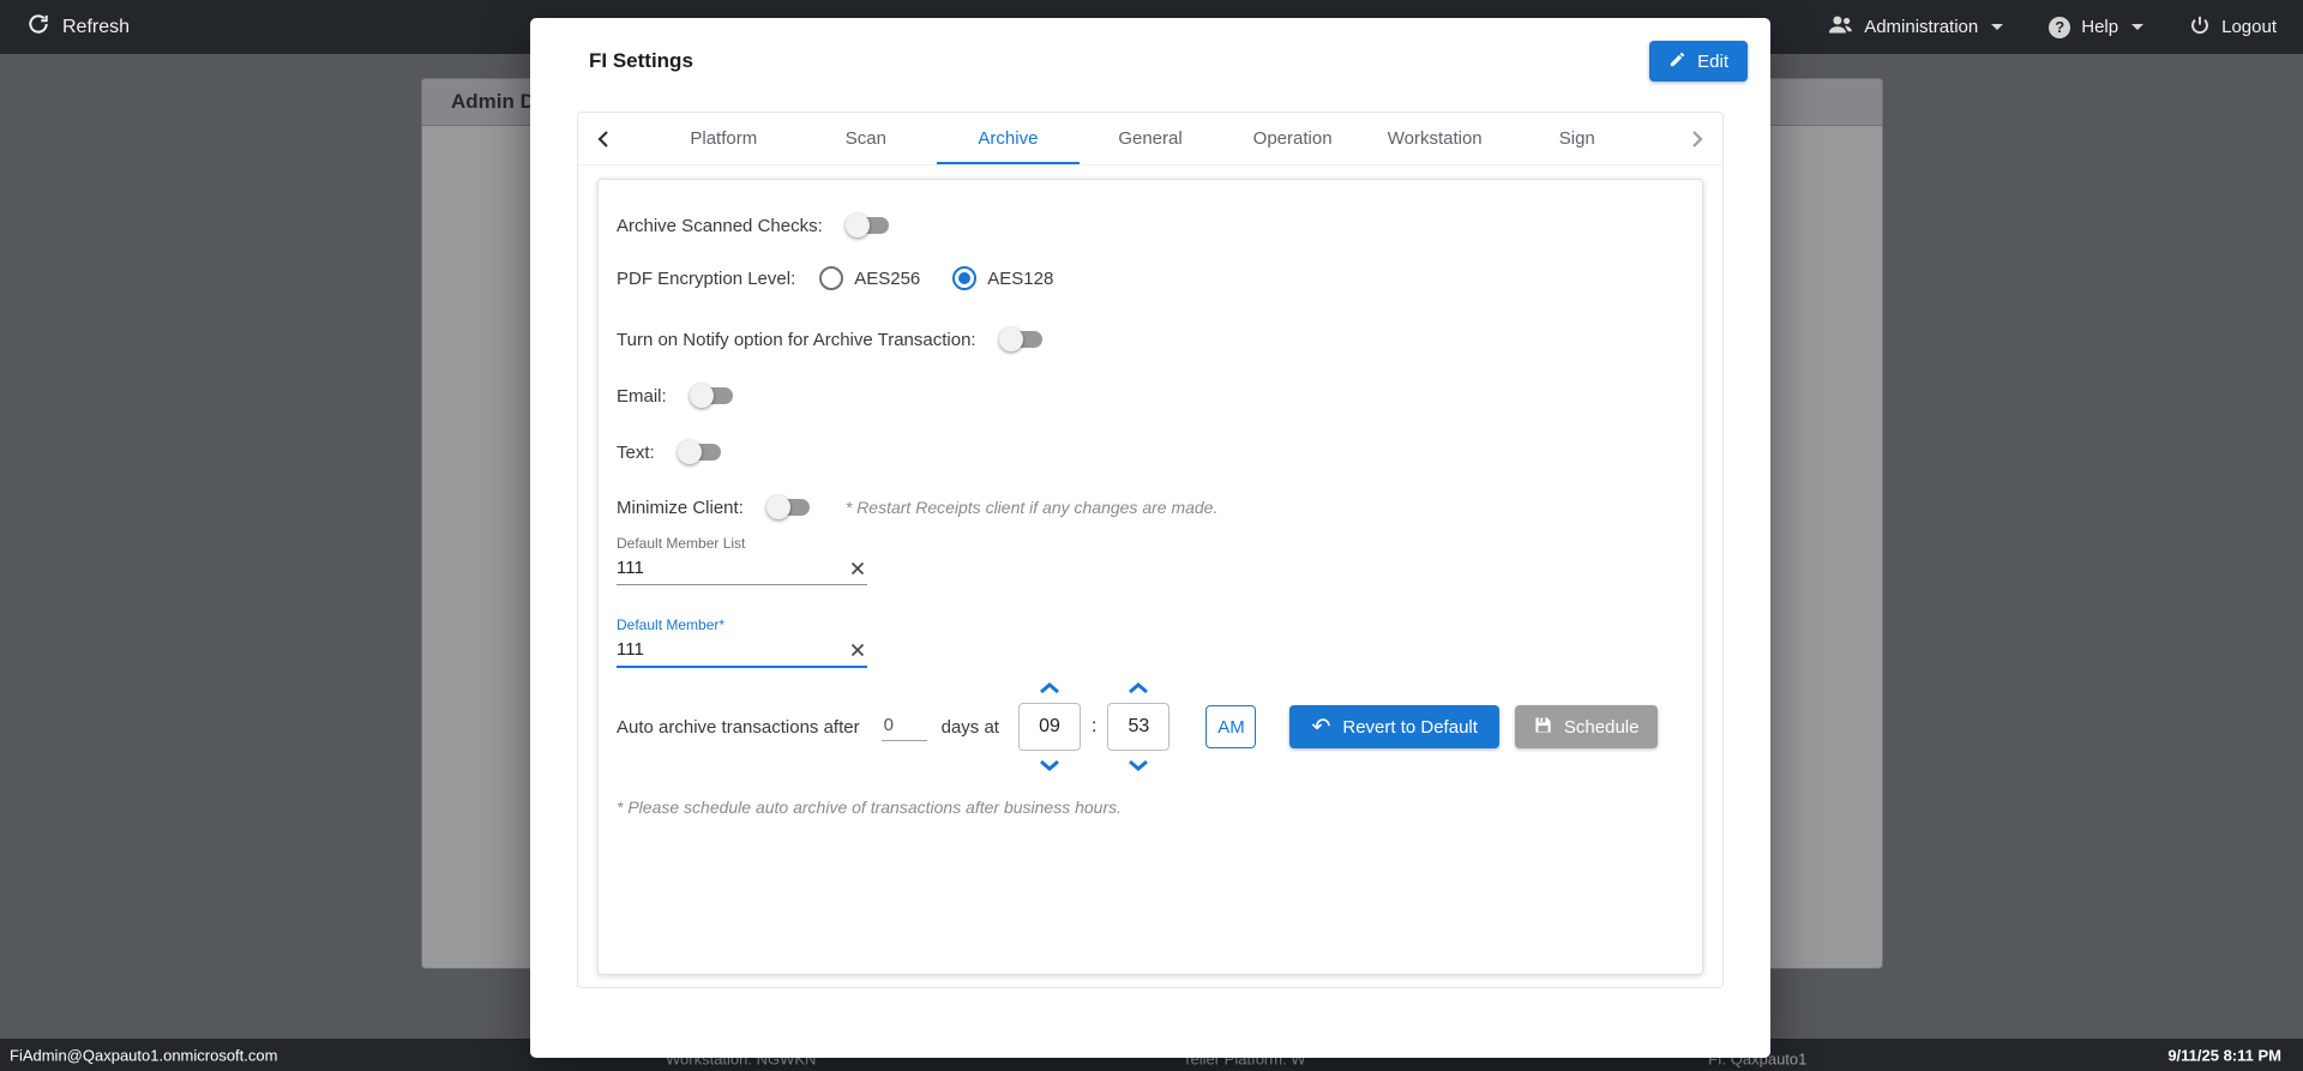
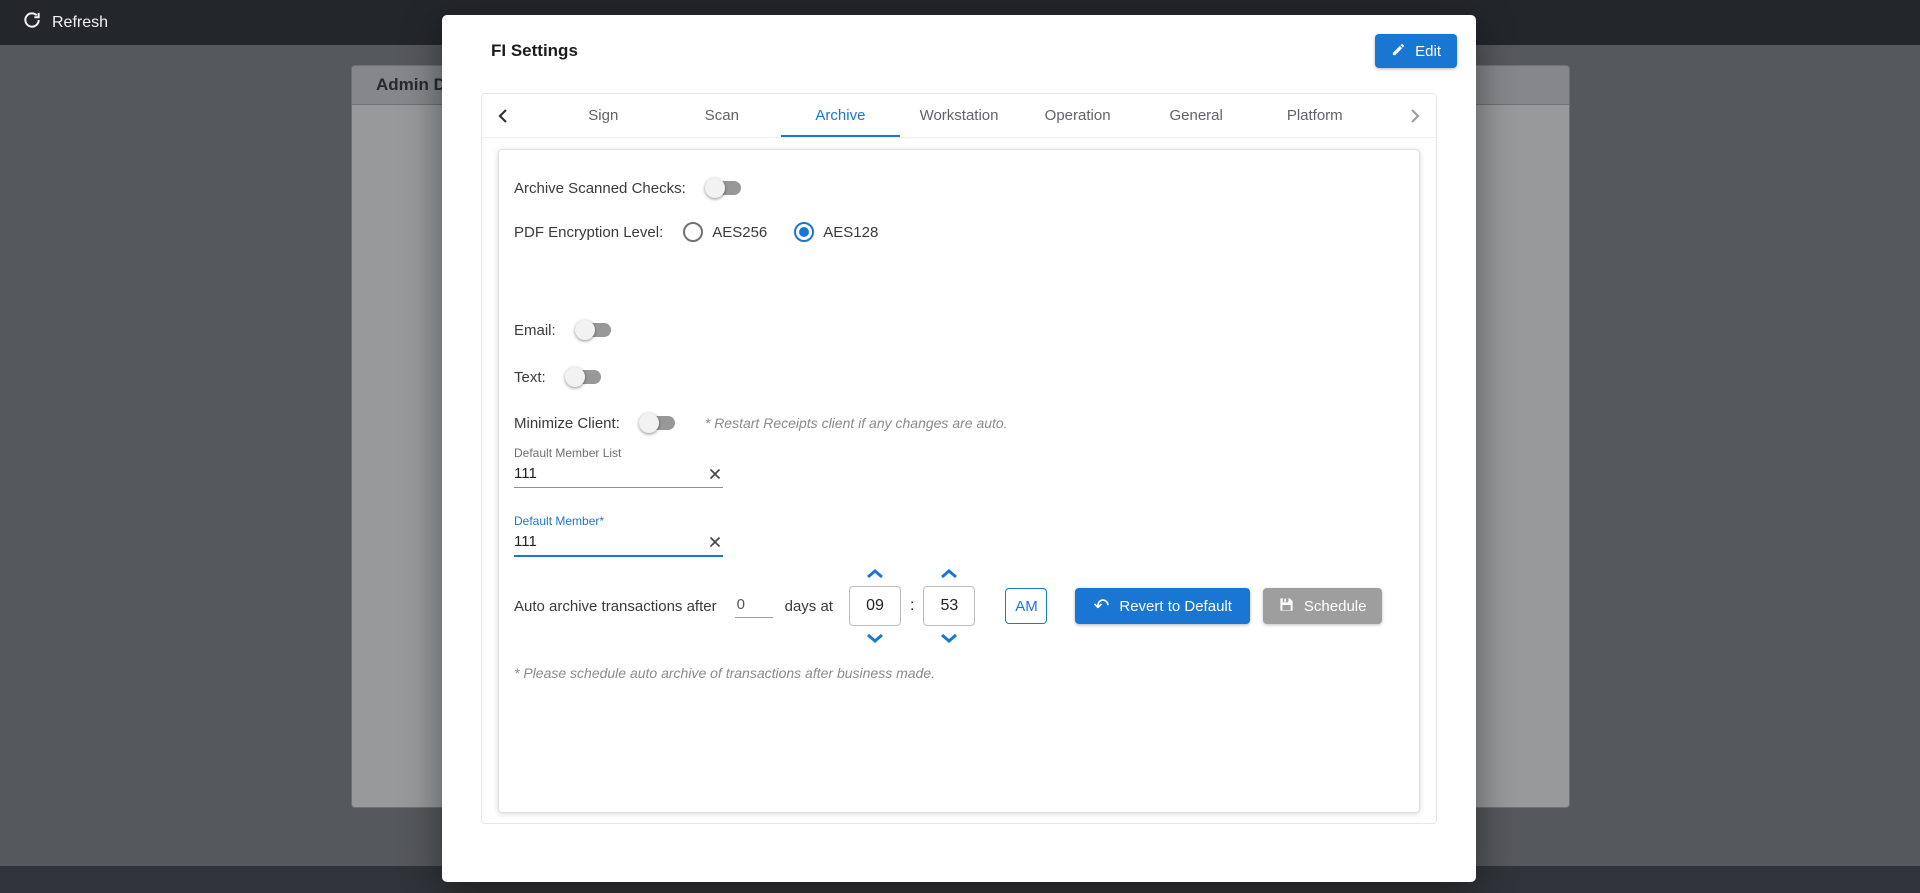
  Refresh
- Administration
- ?
- Help
- Logout
  Admin D
- FiAdmin@Qaxpauto1.onmicrosoft.com
- Workstation: NGWKN
- Teller Platform: W
- FI: Qaxpauto1
- 9/11/25 8:11 PM
  FI Settings
  Edit
- Platform
+ Sign
  Scan
  Archive
- General
+ Workstation
  Operation
- Workstation
+ General
- Sign
+ Platform
  Archive Scanned Checks:
  PDF Encryption Level:
  AES256
  AES128
- Turn on Notify option for Archive Transaction:
  Email:
  Text:
  Minimize Client:
- * Restart Receipts client if any changes are made.
+ * Restart Receipts client if any changes are auto.
  Default Member List
  111
  Default Member*
  111
  Auto archive transactions after
  0
  days at
  09
  :
  53
  AM
  ↶
  Revert to Default
  Schedule
- * Please schedule auto archive of transactions after business hours.
+ * Please schedule auto archive of transactions after business made.
